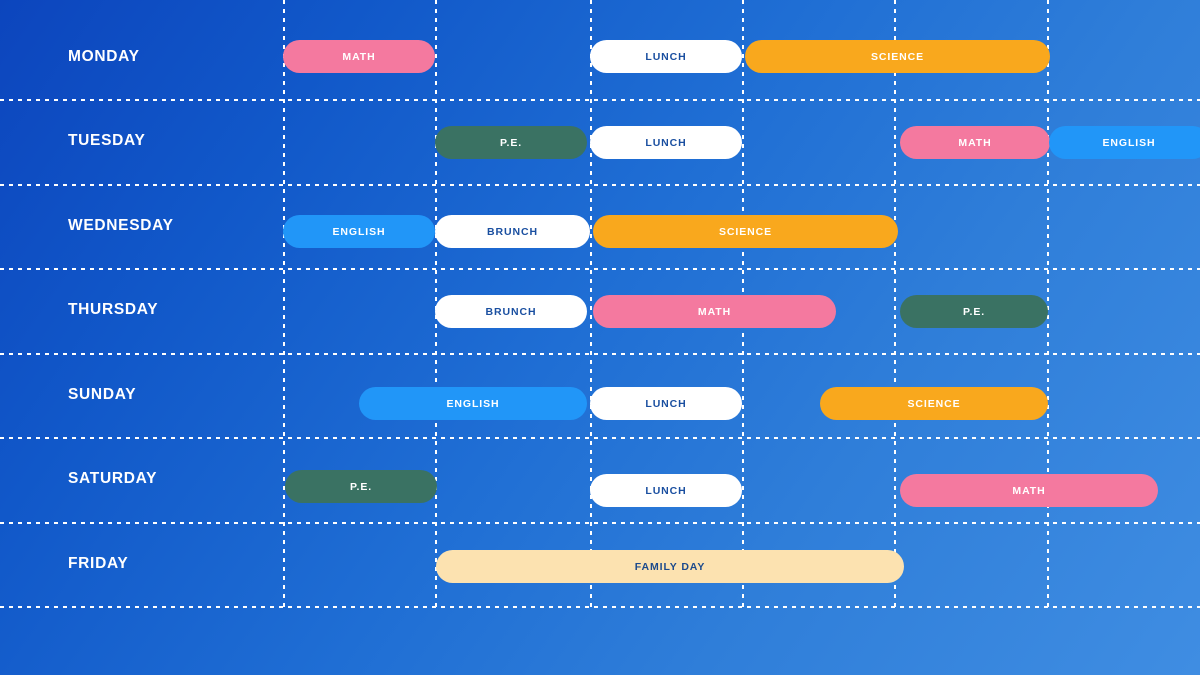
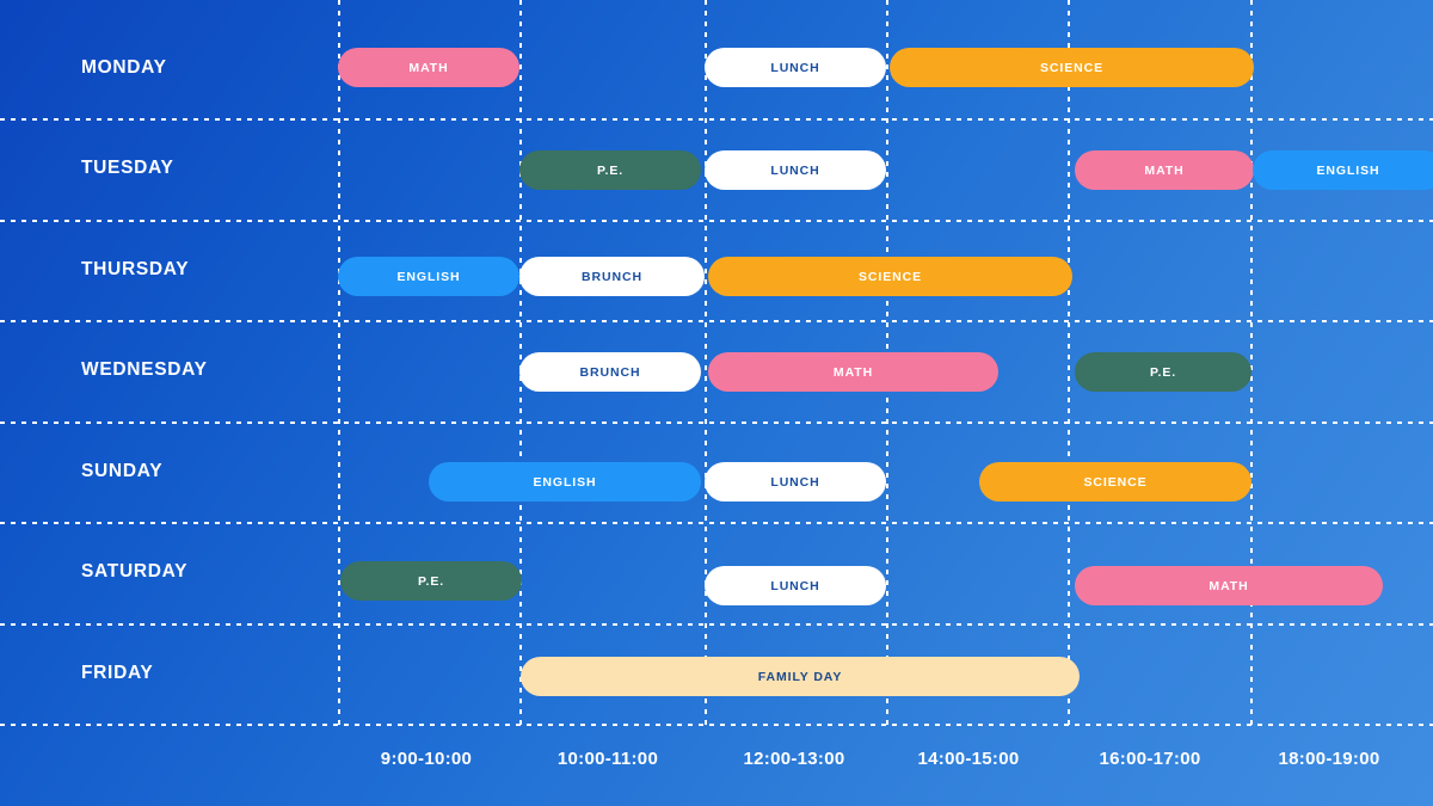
  MONDAY
  MATH
  LUNCH
  SCIENCE
  TUESDAY
  P.E.
  LUNCH
  MATH
  ENGLISH
- WEDNESDAY
+ THURSDAY
  ENGLISH
  BRUNCH
  SCIENCE
- THURSDAY
+ WEDNESDAY
  BRUNCH
  MATH
  P.E.
  SUNDAY
  ENGLISH
  LUNCH
  SCIENCE
  SATURDAY
  P.E.
  LUNCH
  MATH
  FRIDAY
  FAMILY DAY
+ 9:00-10:00
+ 10:00-11:00
+ 12:00-13:00
+ 14:00-15:00
+ 16:00-17:00
+ 18:00-19:00
